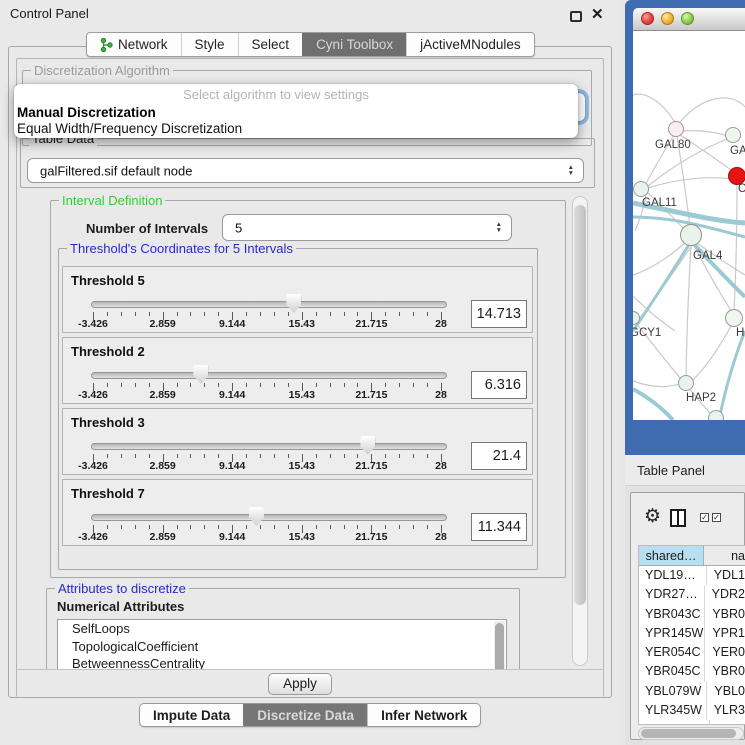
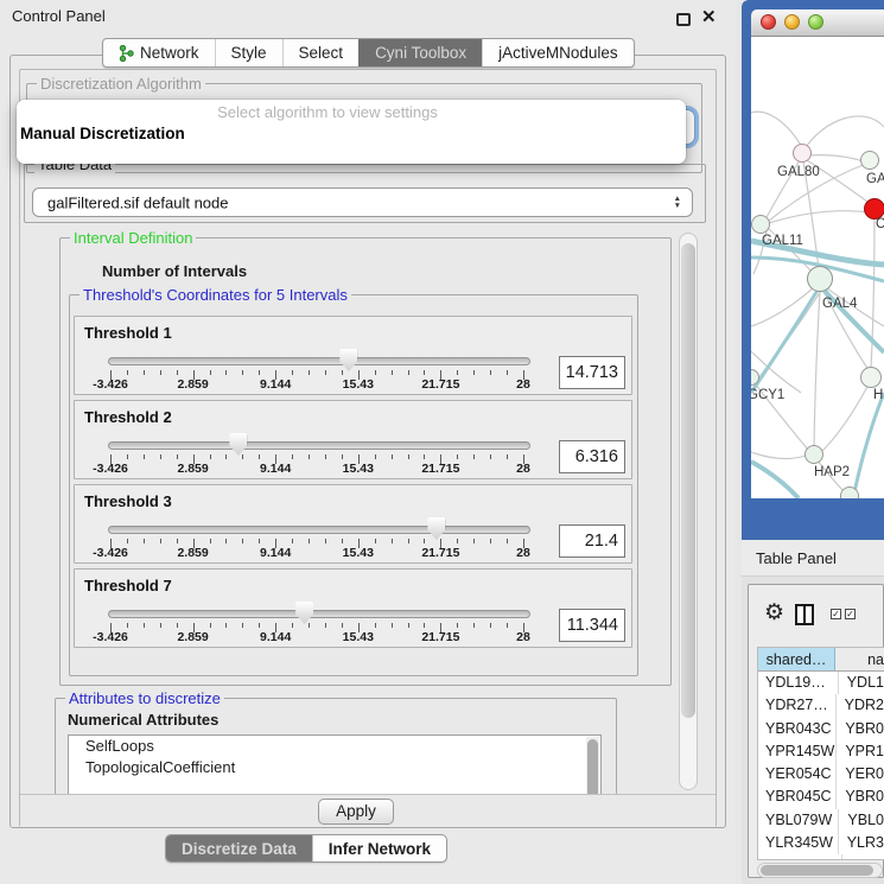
  Control Panel
  ✕
  Network
  Style
  Select
  Cyni Toolbox
  jActiveMNodules
  Discretization Algorithm
  Select algorithm to view settings
  Manual Discretization
- Equal Width/Frequency Discretization
  Table Data
  galFiltered.sif default node
  Interval Definition
  Number of Intervals
- 5
  Threshold's Coordinates for 5 Intervals
- Threshold 5
+ Threshold 1
  -3.426
  2.859
  9.144
  15.43
  21.715
  28
  14.713
  Threshold 2
  -3.426
  2.859
  9.144
  15.43
  21.715
  28
  6.316
  Threshold 3
  -3.426
  2.859
  9.144
  15.43
  21.715
  28
  21.4
  Threshold 7
  -3.426
  2.859
  9.144
  15.43
  21.715
  28
  11.344
  Attributes to discretize
  Numerical Attributes
  SelfLoops
  TopologicalCoefficient
- BetweennessCentrality
  Apply
- Impute Data
  Discretize Data
  Infer Network
  GAL80
  GA
  C
  GAL11
  GAL4
  GCY1
  H
  HAP2
  Table Panel
  ⚙
  ✓
  ✓
  shared…
  na
  YDL19…
  YDL1
  YDR27…
  YDR2
  YBR043C
  YBR0
  YPR145W
  YPR1
  YER054C
  YER0
  YBR045C
  YBR0
  YBL079W
  YBL0
  YLR345W
  YLR3
